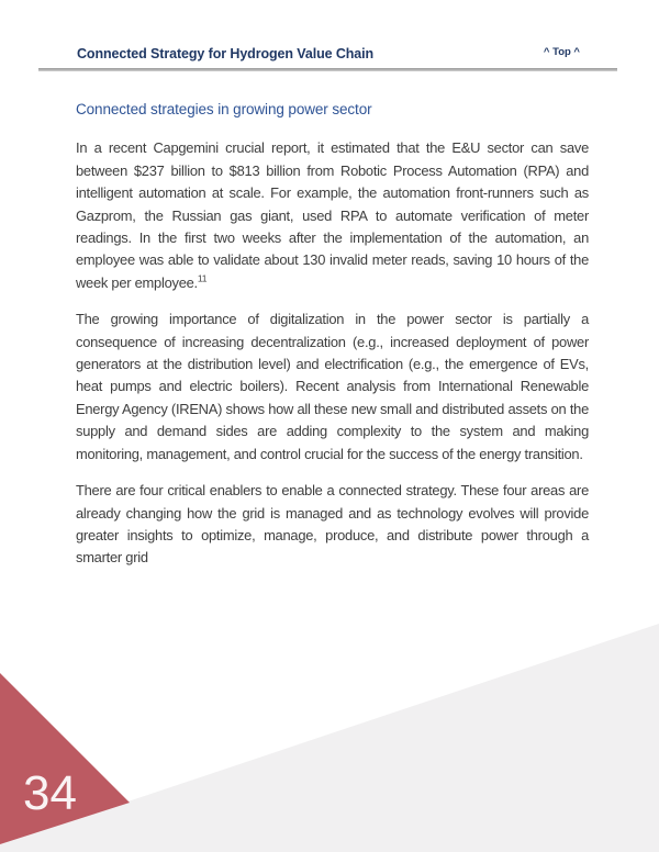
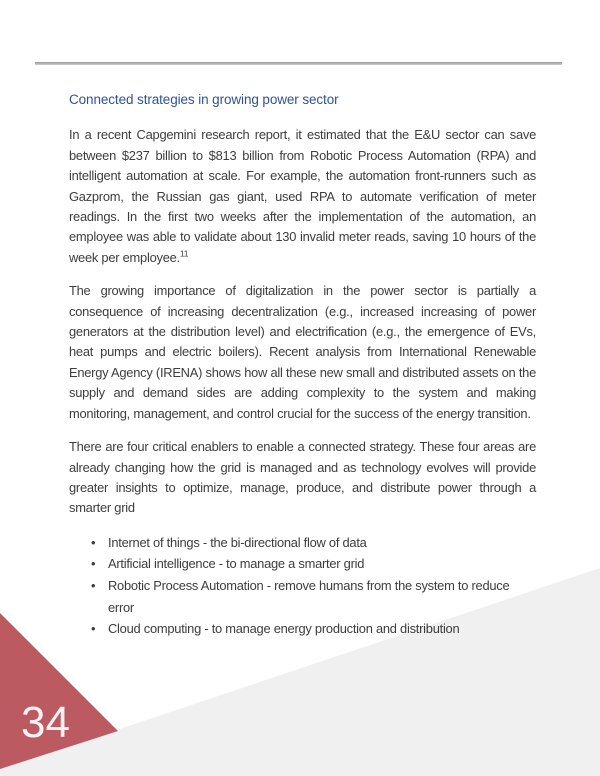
- Connected Strategy for Hydrogen Value Chain
- ^ Top ^
  Connected strategies in growing power sector
- In a recent Capgemini crucial report, it estimated that the E&U sector can save between $237 billion to $813 billion from Robotic Process Automation (RPA) and intelligent automation at scale. For example, the automation front-runners such as Gazprom, the Russian gas giant, used RPA to automate verification of meter readings. In the first two weeks after the implementation of the automation, an employee was able to validate about 130 invalid meter reads, saving 10 hours of the week per employee.11
+ In a recent Capgemini research report, it estimated that the E&U sector can save between $237 billion to $813 billion from Robotic Process Automation (RPA) and intelligent automation at scale. For example, the automation front-runners such as Gazprom, the Russian gas giant, used RPA to automate verification of meter readings. In the first two weeks after the implementation of the automation, an employee was able to validate about 130 invalid meter reads, saving 10 hours of the week per employee.11
- The growing importance of digitalization in the power sector is partially a consequence of increasing decentralization (e.g., increased deployment of power generators at the distribution level) and electrification (e.g., the emergence of EVs, heat pumps and electric boilers). Recent analysis from International Renewable Energy Agency (IRENA) shows how all these new small and distributed assets on the supply and demand sides are adding complexity to the system and making monitoring, management, and control crucial for the success of the energy transition.
+ The growing importance of digitalization in the power sector is partially a consequence of increasing decentralization (e.g., increased increasing of power generators at the distribution level) and electrification (e.g., the emergence of EVs, heat pumps and electric boilers). Recent analysis from International Renewable Energy Agency (IRENA) shows how all these new small and distributed assets on the supply and demand sides are adding complexity to the system and making monitoring, management, and control crucial for the success of the energy transition.
  There are four critical enablers to enable a connected strategy. These four areas are already changing how the grid is managed and as technology evolves will provide greater insights to optimize, manage, produce, and distribute power through a smarter grid
+ Internet of things - the bi-directional flow of data
+ Artificial intelligence - to manage a smarter grid
+ Robotic Process Automation - remove humans from the system to reduce error
+ Cloud computing - to manage energy production and distribution
  34
